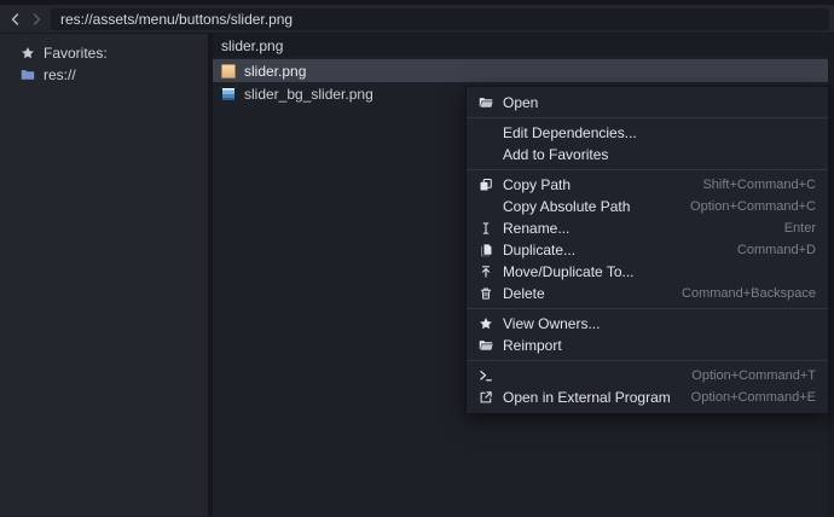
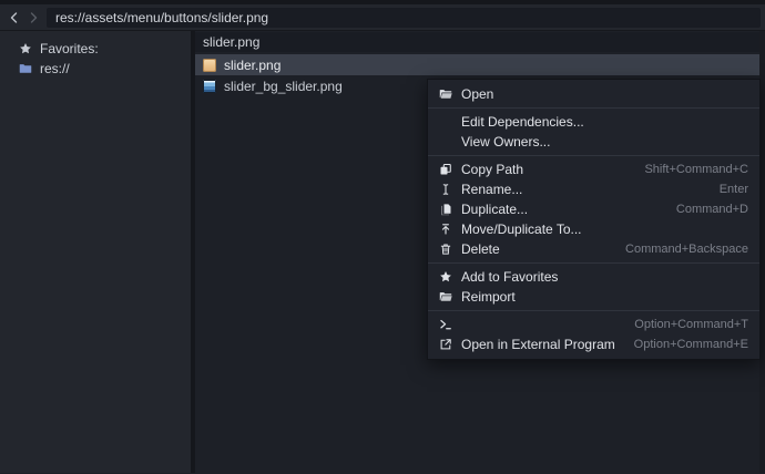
  res://assets/menu/buttons/slider.png
  Favorites:
  res://
  slider.png
  slider.png
  slider_bg_slider.png
  Open
  Edit Dependencies...
- Add to Favorites
+ View Owners...
  Copy Path
  Shift+Command+C
- Copy Absolute Path
- Option+Command+C
  Rename...
  Enter
  Duplicate...
  Command+D
  Move/Duplicate To...
  Delete
  Command+Backspace
- View Owners...
+ Add to Favorites
  Reimport
  Option+Command+T
  Open in External Program
  Option+Command+E
